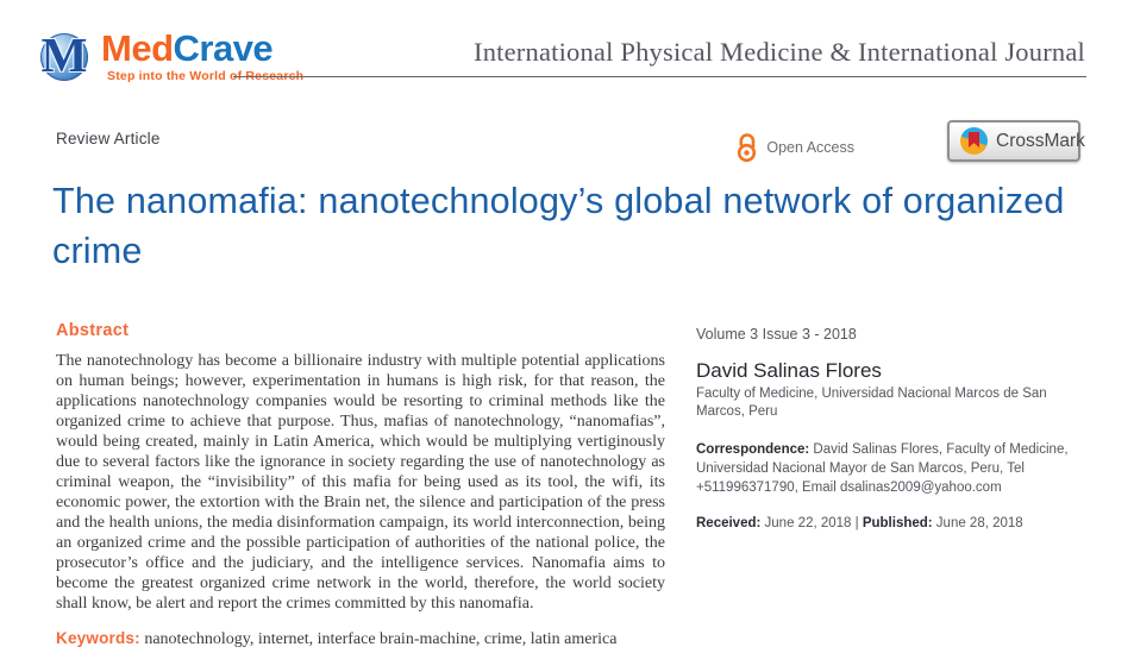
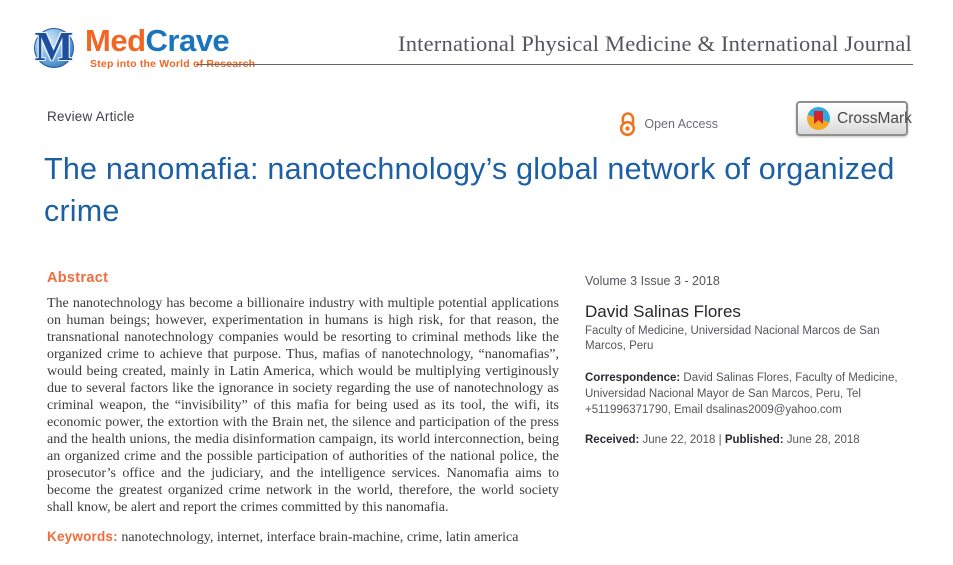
  M
  MedCrave
  International Physical Medicine & International Journal
  Review Article
  Open Access
  CrossMark
  The nanomafia: nanotechnology’s global network of organized crime
  Abstract
- The nanotechnology has become a billionaire industry with multiple potential applications on human beings; however, experimentation in humans is high risk, for that reason, the applications nanotechnology companies would be resorting to criminal methods like the organized crime to achieve that purpose. Thus, mafias of nanotechnology, “nanomafias”, would being created, mainly in Latin America, which would be multiplying vertiginously due to several factors like the ignorance in society regarding the use of nanotechnology as criminal weapon, the “invisibility” of this mafia for being used as its tool, the wifi, its economic power, the extortion with the Brain net, the silence and participation of the press and the health unions, the media disinformation campaign, its world interconnection, being an organized crime and the possible participation of authorities of the national police, the prosecutor’s office and the judiciary, and the intelligence services. Nanomafia aims to become the greatest organized crime network in the world, therefore, the world society shall know, be alert and report the crimes committed by this nanomafia.
+ The nanotechnology has become a billionaire industry with multiple potential applications on human beings; however, experimentation in humans is high risk, for that reason, the transnational nanotechnology companies would be resorting to criminal methods like the organized crime to achieve that purpose. Thus, mafias of nanotechnology, “nanomafias”, would being created, mainly in Latin America, which would be multiplying vertiginously due to several factors like the ignorance in society regarding the use of nanotechnology as criminal weapon, the “invisibility” of this mafia for being used as its tool, the wifi, its economic power, the extortion with the Brain net, the silence and participation of the press and the health unions, the media disinformation campaign, its world interconnection, being an organized crime and the possible participation of authorities of the national police, the prosecutor’s office and the judiciary, and the intelligence services. Nanomafia aims to become the greatest organized crime network in the world, therefore, the world society shall know, be alert and report the crimes committed by this nanomafia.
  Keywords: nanotechnology, internet, interface brain-machine, crime, latin america
  Volume 3 Issue 3 - 2018
  David Salinas Flores
  Faculty of Medicine, Universidad Nacional Marcos de San Marcos, Peru
  Correspondence: David Salinas Flores, Faculty of Medicine, Universidad Nacional Mayor de San Marcos, Peru, Tel +511996371790, Email dsalinas2009@yahoo.com
  Received: June 22, 2018 | Published: June 28, 2018
